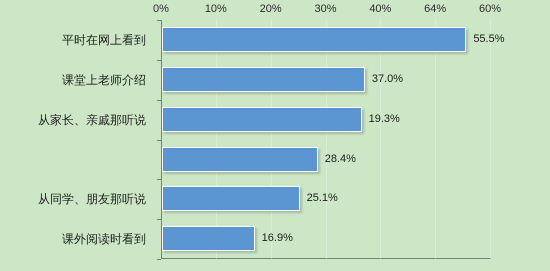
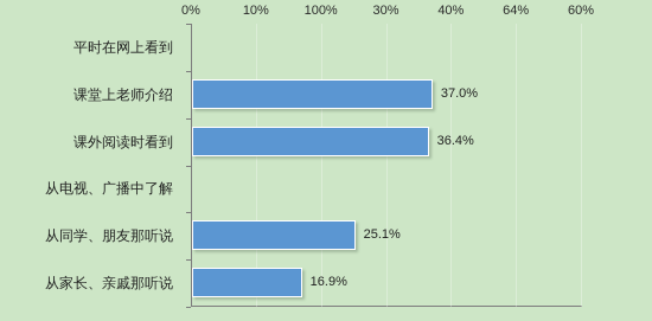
  0%
  10%
- 20%
+ 100%
  30%
  40%
  64%
  60%
  平时在网上看到
  课堂上老师介绍
- 从家长、亲戚那听说
+ 课外阅读时看到
+ 从电视、广播中了解
  从同学、朋友那听说
- 课外阅读时看到
+ 从家长、亲戚那听说
- 55.5%
  37.0%
- 19.3%
+ 36.4%
- 28.4%
  25.1%
  16.9%
